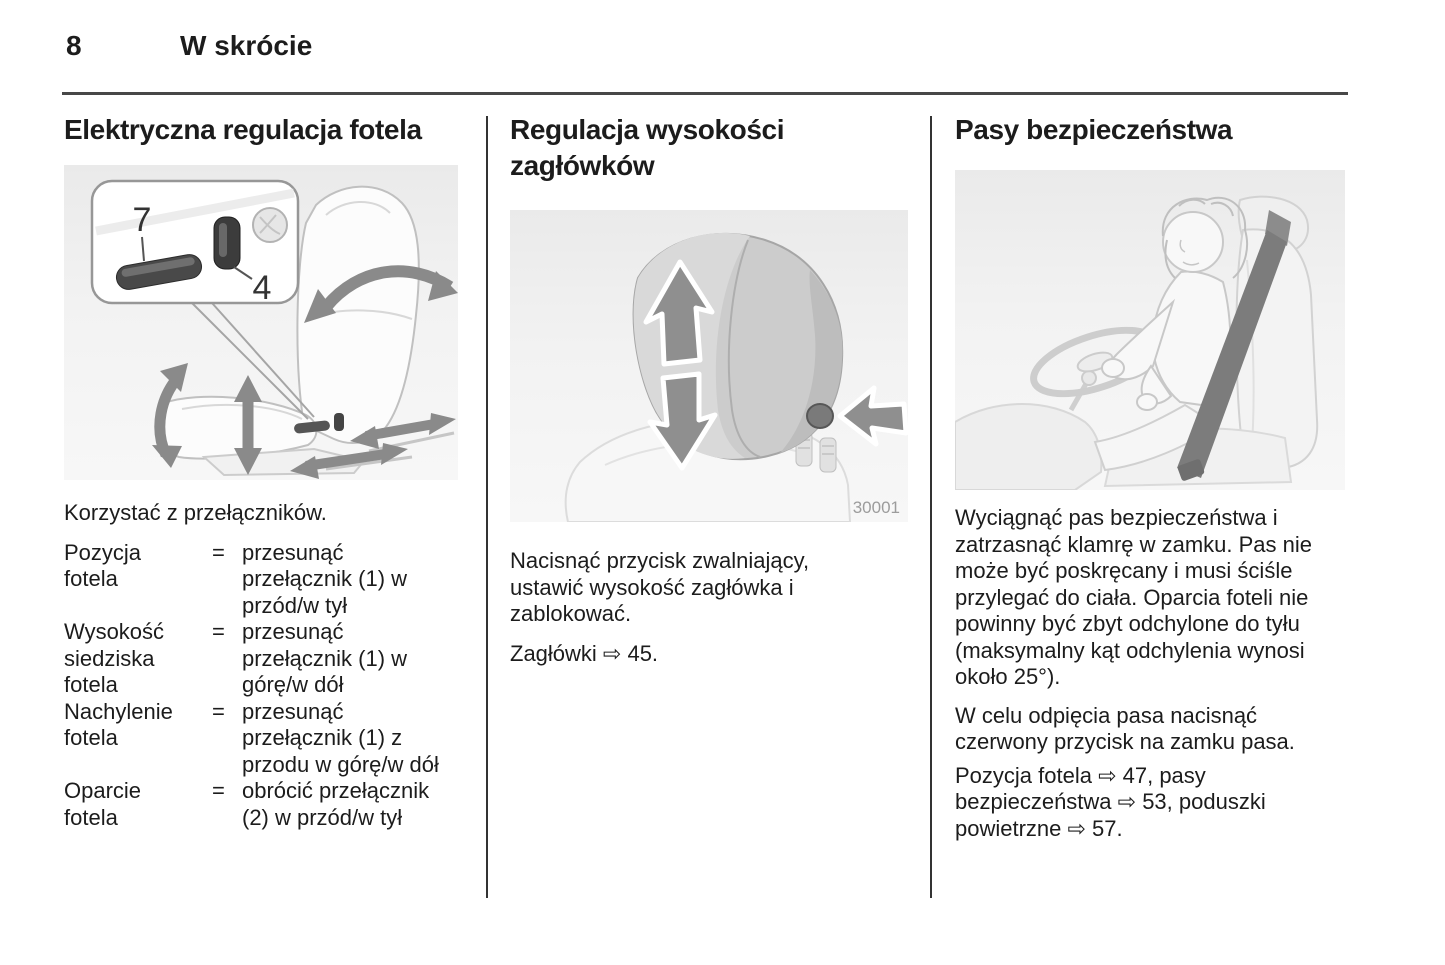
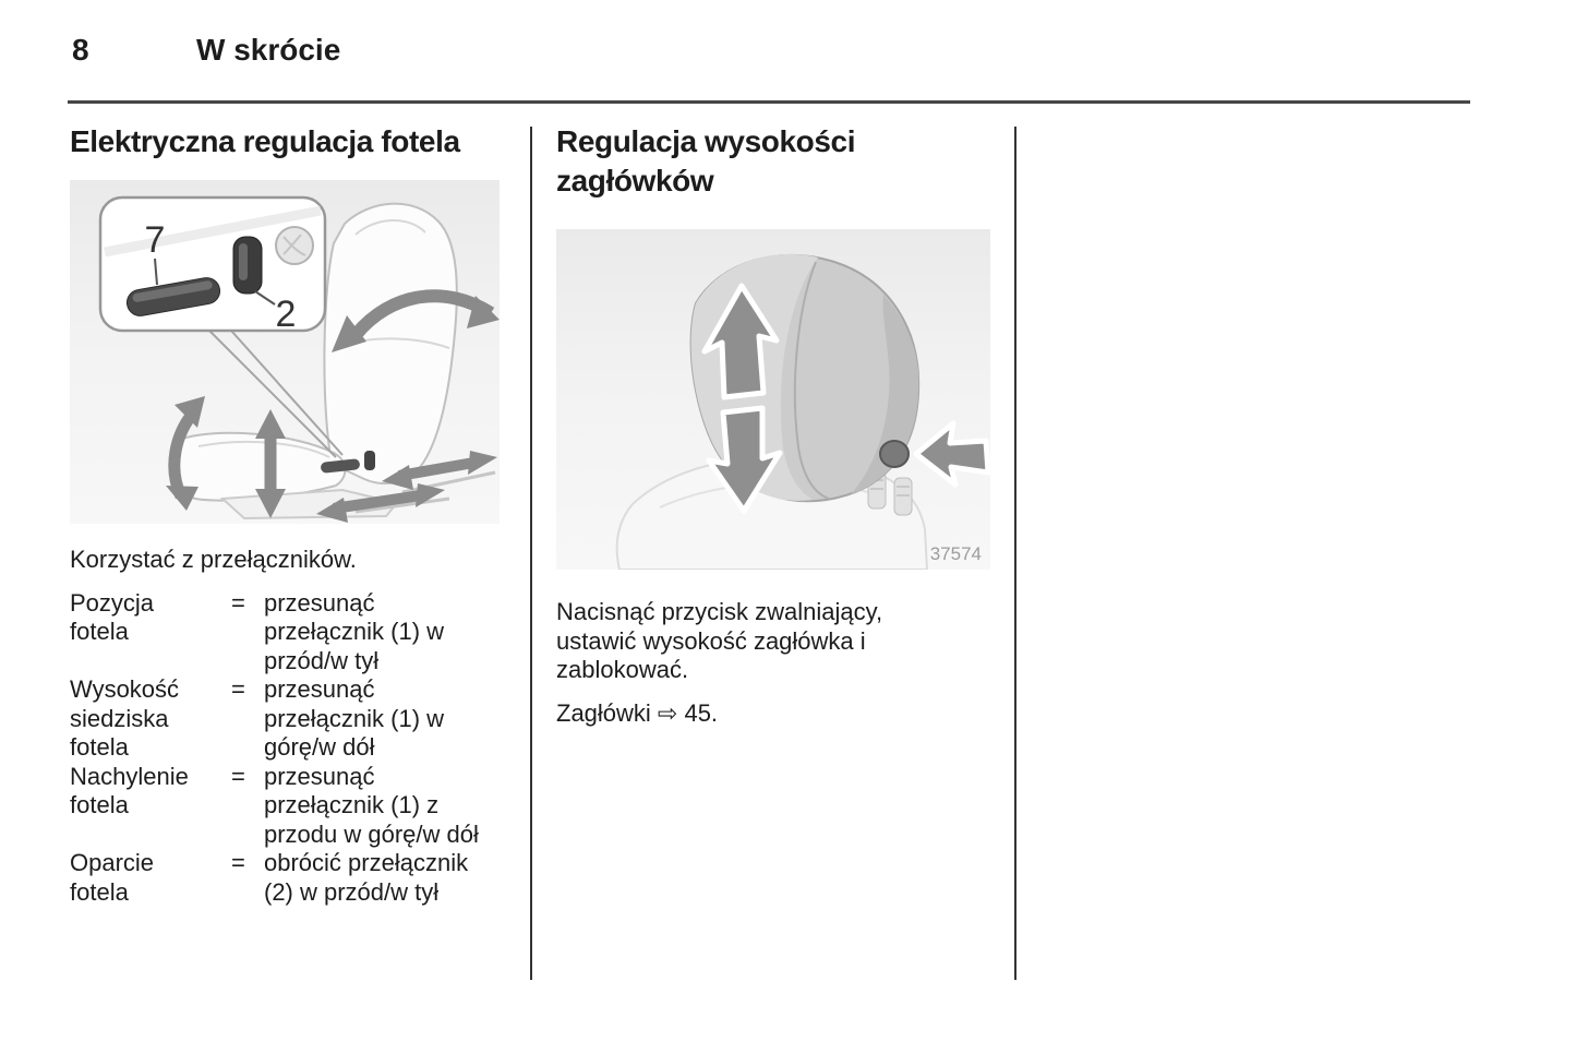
  8
  W skrócie
  Elektryczna regulacja fotela
  7
- 4
+ 2
  Korzystać z przełączników.
  Pozycja
  fotela
  =
  przesunąć
  przełącznik (1) w
  przód/w tył
  Wysokość
  siedziska
  fotela
  =
  przesunąć
  przełącznik (1) w
  górę/w dół
  Nachylenie
  fotela
  =
  przesunąć
  przełącznik (1) z
  przodu w górę/w dół
  Oparcie
  fotela
  =
  obrócić przełącznik
  (2) w przód/w tył
  Regulacja wysokości
  zagłówków
- 30001
+ 37574
  Nacisnąć przycisk zwalniający,
  ustawić wysokość zagłówka i
  zablokować.
  Zagłówki ⇨ 45.
- Pasy bezpieczeństwa
- Wyciągnąć pas bezpieczeństwa i
- zatrzasnąć klamrę w zamku. Pas nie
- może być poskręcany i musi ściśle
- przylegać do ciała. Oparcia foteli nie
- powinny być zbyt odchylone do tyłu
- (maksymalny kąt odchylenia wynosi
- około 25°).
- W celu odpięcia pasa nacisnąć
- czerwony przycisk na zamku pasa.
- Pozycja fotela ⇨ 47, pasy
- bezpieczeństwa ⇨ 53, poduszki
- powietrzne ⇨ 57.
